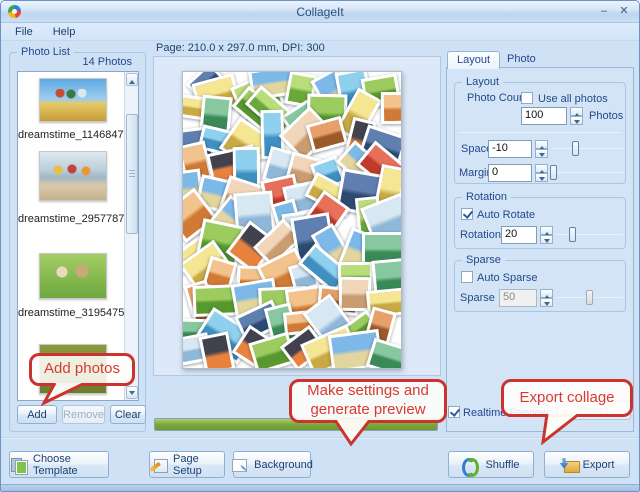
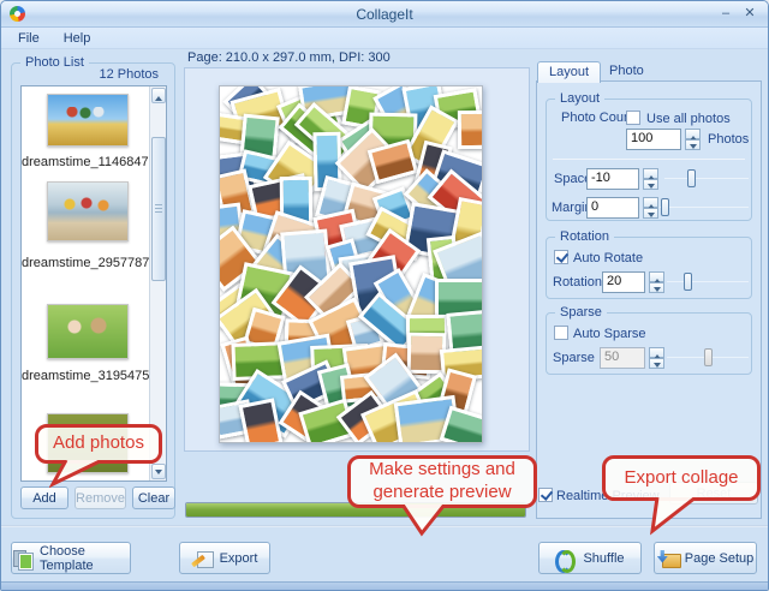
  CollageIt
  –
  ✕
  File
  Help
  Photo List
- 14 Photos
+ 12 Photos
  dreamstime_1146847
  dreamstime_2957787
  dreamstime_3195475
  Add
  Remove
  Clear
  Page: 210.0 x 297.0 mm, DPI: 300
  Layout
  Photo
  Layout
  Photo Cou
  Use all photos
  100
  Photos
  Spac
  -10
  Margi
  0
  Rotation
  Auto Rotate
  Rotation
  20
  Sparse
  Auto Sparse
  Sparse
  50
  Realtime Preview
  Reset
  Choose Template
- Page Setup
+ Export
- Background
  Shuffle
- Export
+ Page Setup
  Add photos
  Make settings and generate preview
  Export collage
